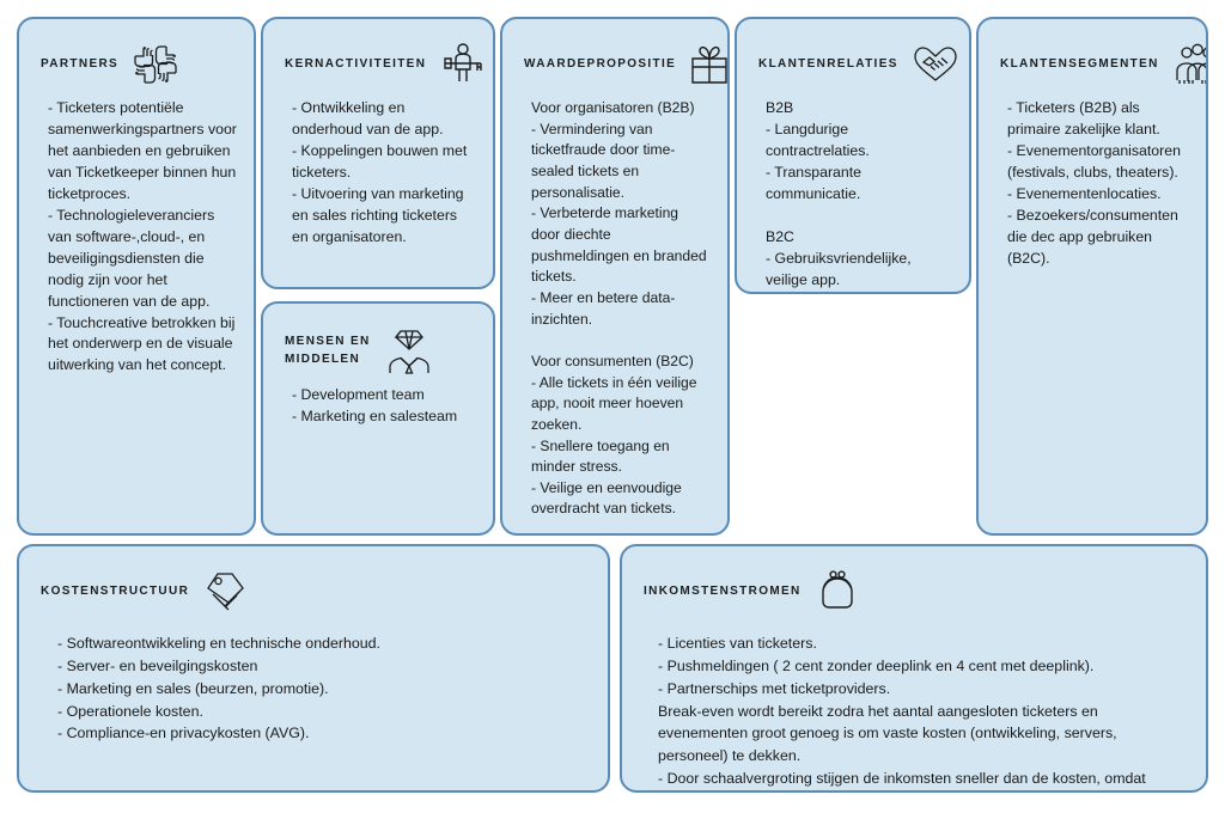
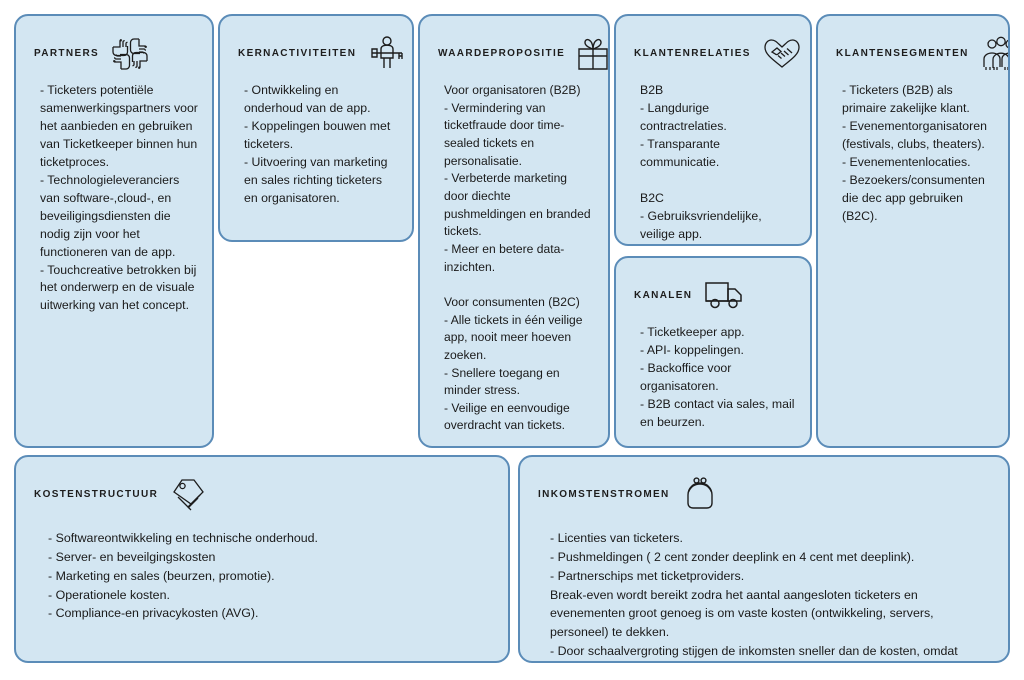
  PARTNERS
  - Ticketers potentiële samenwerkingspartners voor het aanbieden en gebruiken van Ticketkeeper binnen hun ticketproces.
  - Technologieleveranciers van software-,cloud-, en beveiligingsdiensten die nodig zijn voor het functioneren van de app.
  - Touchcreative betrokken bij het onderwerp en de visuale uitwerking van het concept.
  KERNACTIVITEITEN
  - Ontwikkeling en onderhoud van de app.
  - Koppelingen bouwen met ticketers.
  - Uitvoering van marketing en sales richting ticketers en organisatoren.
- MENSEN EN
- MIDDELEN
- - Development team
- - Marketing en salesteam
  WAARDEPROPOSITIE
  Voor organisatoren (B2B)
  - Vermindering van ticketfraude door time-sealed tickets en personalisatie.
  - Verbeterde marketing door diechte pushmeldingen en branded tickets.
  - Meer en betere data-inzichten.
  Voor consumenten (B2C)
  - Alle tickets in één veilige app, nooit meer hoeven zoeken.
  - Snellere toegang en minder stress.
  - Veilige en eenvoudige overdracht van tickets.
  KLANTENRELATIES
  B2B
  - Langdurige contractrelaties.
  - Transparante communicatie.
  B2C
  - Gebruiksvriendelijke, veilige app.
+ KANALEN
+ - Ticketkeeper app.
+ - API- koppelingen.
+ - Backoffice voor organisatoren.
+ - B2B contact via sales, mail en beurzen.
  KLANTENSEGMENTEN
  - Ticketers (B2B) als primaire zakelijke klant.
  - Evenementorganisatoren (festivals, clubs, theaters).
  - Evenementenlocaties.
  - Bezoekers/consumenten die dec app gebruiken (B2C).
  KOSTENSTRUCTUUR
  - Softwareontwikkeling en technische onderhoud.
  - Server- en beveilgingskosten
  - Marketing en sales (beurzen, promotie).
  - Operationele kosten.
  - Compliance-en privacykosten (AVG).
  INKOMSTENSTROMEN
  - Licenties van ticketers.
  - Pushmeldingen ( 2 cent zonder deeplink en 4 cent met deeplink).
  - Partnerschips met ticketproviders.
  Break-even wordt bereikt zodra het aantal aangesloten ticketers en evenementen groot genoeg is om vaste kosten (ontwikkeling, servers, personeel) te dekken.
